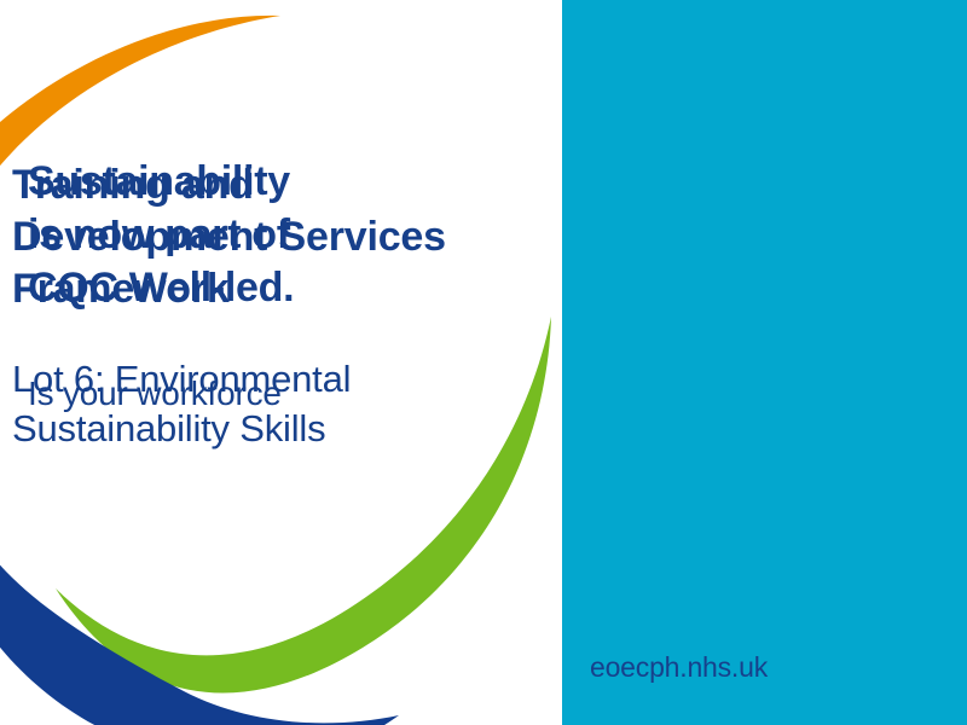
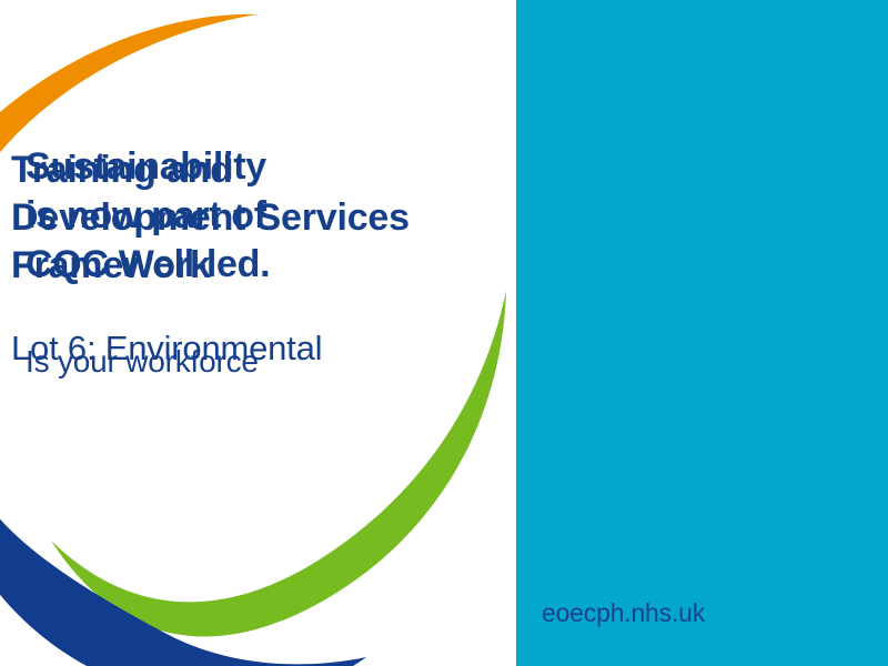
  Training and
  Development Services
  Framework
  Lot 6: Environmental
- Sustainability Skills
  Sustainability
  is now part of
  CQC Well-led.
  Is your workforce
  eoecph.nhs.uk
